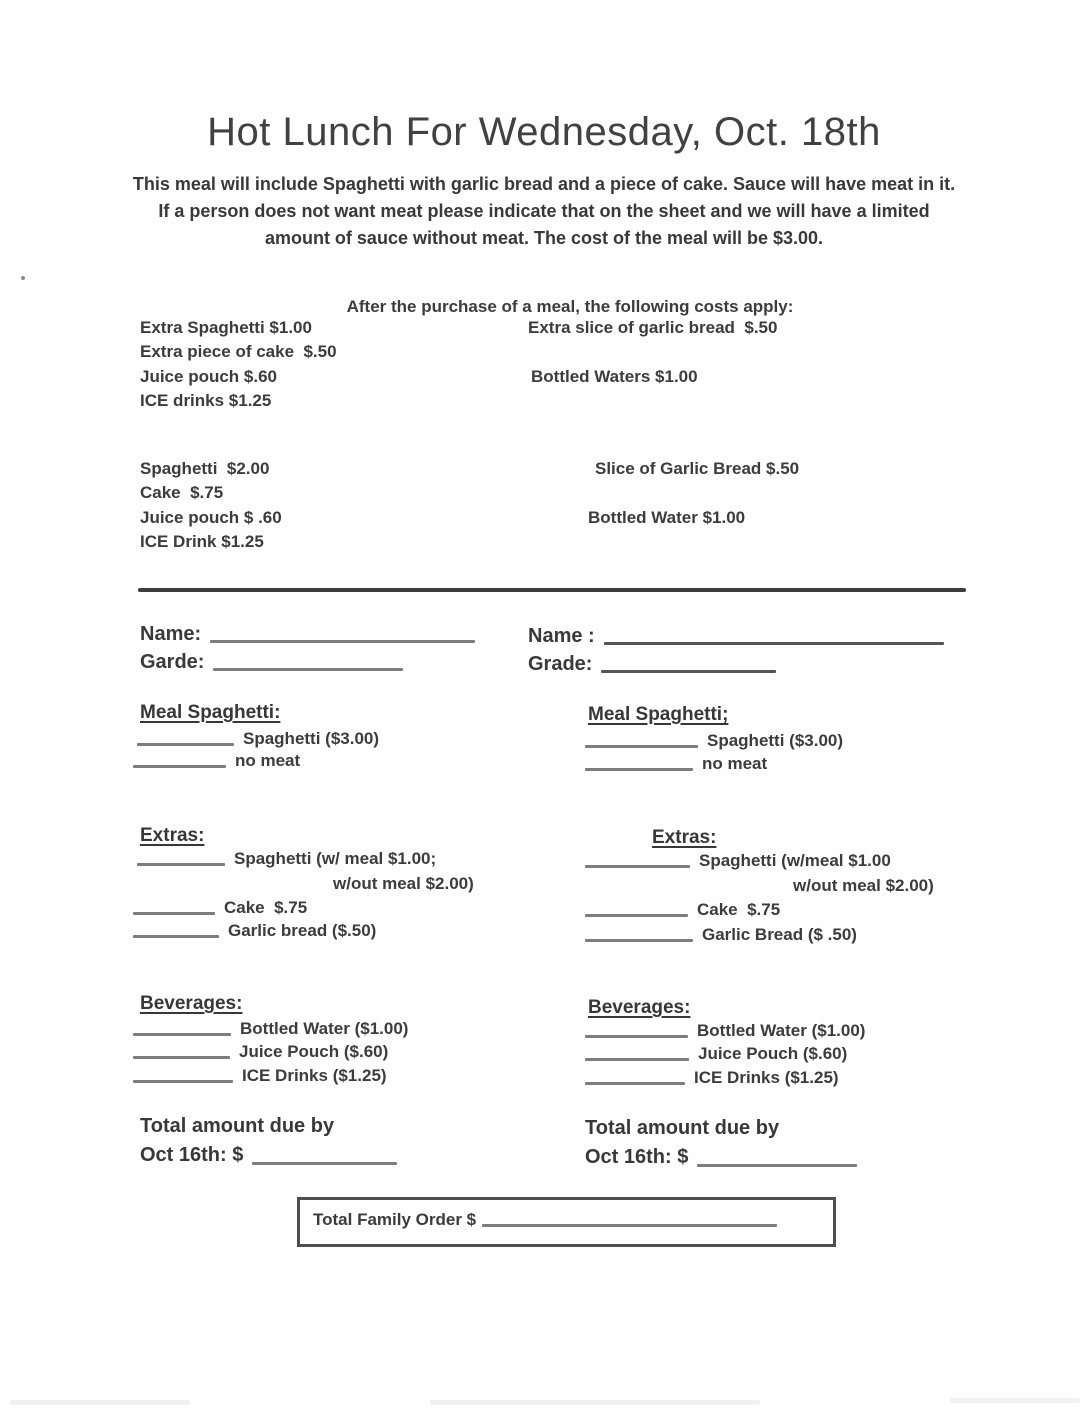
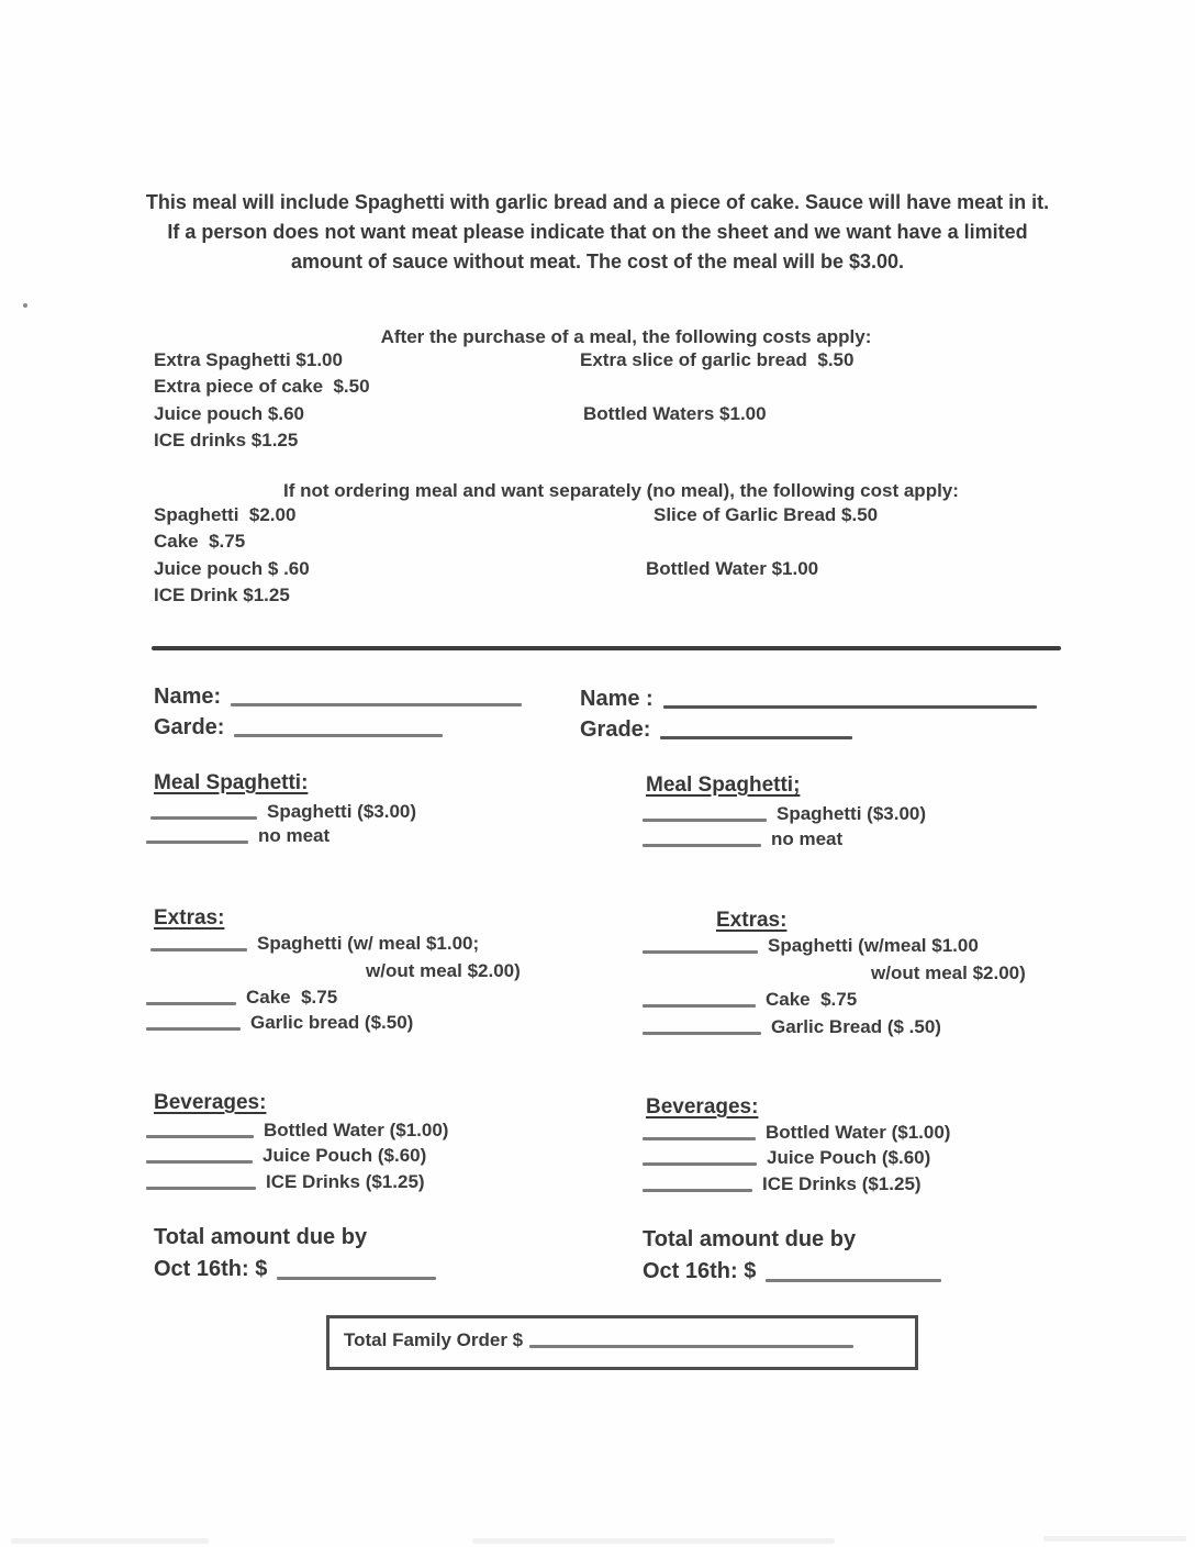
- Hot Lunch For Wednesday, Oct. 18th
  This meal will include Spaghetti with garlic bread and a piece of cake. Sauce will have meat in it.
- If a person does not want meat please indicate that on the sheet and we will have a limited
+ If a person does not want meat please indicate that on the sheet and we want have a limited
  amount of sauce without meat. The cost of the meal will be $3.00.
  After the purchase of a meal, the following costs apply:
  Extra Spaghetti $1.00
  Extra piece of cake $.50
  Juice pouch $.60
  ICE drinks $1.25
  Extra slice of garlic bread $.50
  Bottled Waters $1.00
+ If not ordering meal and want separately (no meal), the following cost apply:
  Spaghetti $2.00
  Cake $.75
  Juice pouch $ .60
  ICE Drink $1.25
  Slice of Garlic Bread $.50
  Bottled Water $1.00
  Name:
  Garde:
  Meal Spaghetti:
  Spaghetti ($3.00)
  no meat
  Extras:
  Spaghetti (w/ meal $1.00;
  w/out meal $2.00)
  Cake $.75
  Garlic bread ($.50)
  Beverages:
  Bottled Water ($1.00)
  Juice Pouch ($.60)
  ICE Drinks ($1.25)
  Total amount due by
  Oct 16th: $
  Name :
  Grade:
  Meal Spaghetti;
  Spaghetti ($3.00)
  no meat
  Extras:
  Spaghetti (w/meal $1.00
  w/out meal $2.00)
  Cake $.75
  Garlic Bread ($ .50)
  Beverages:
  Bottled Water ($1.00)
  Juice Pouch ($.60)
  ICE Drinks ($1.25)
  Total amount due by
  Oct 16th: $
  Total Family Order $
